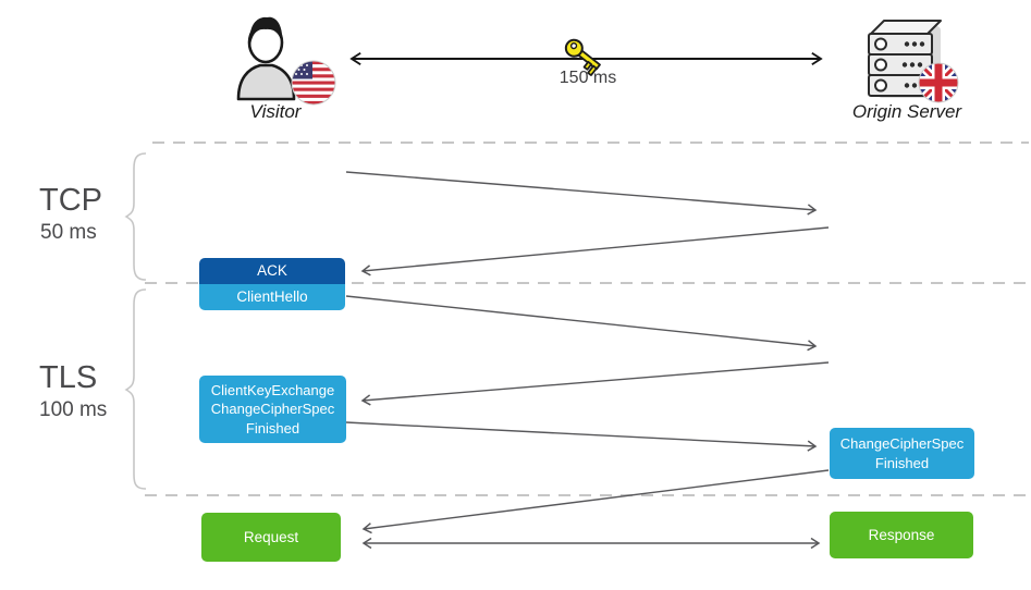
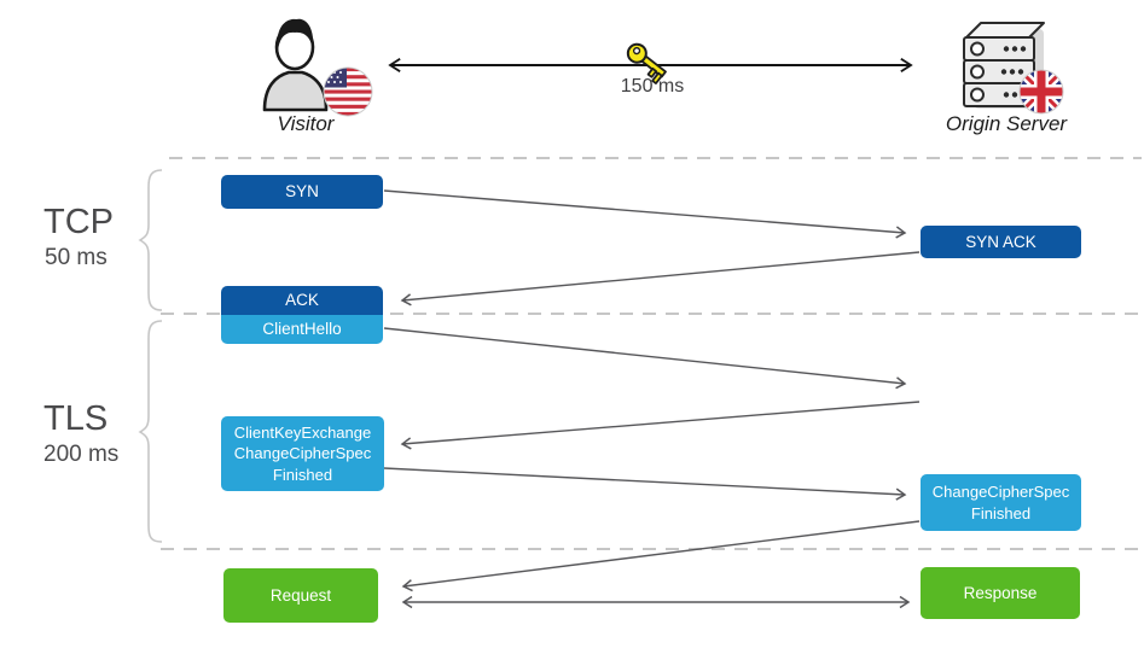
  Visitor
  Origin Server
  150 ms
  TCP
  50 ms
  TLS
- 100 ms
+ 200 ms
+ SYN
+ SYN ACK
  ACK
  ClientHello
  ClientKeyExchange
  ChangeCipherSpec
  Finished
  ChangeCipherSpec
  Finished
  Request
  Response
